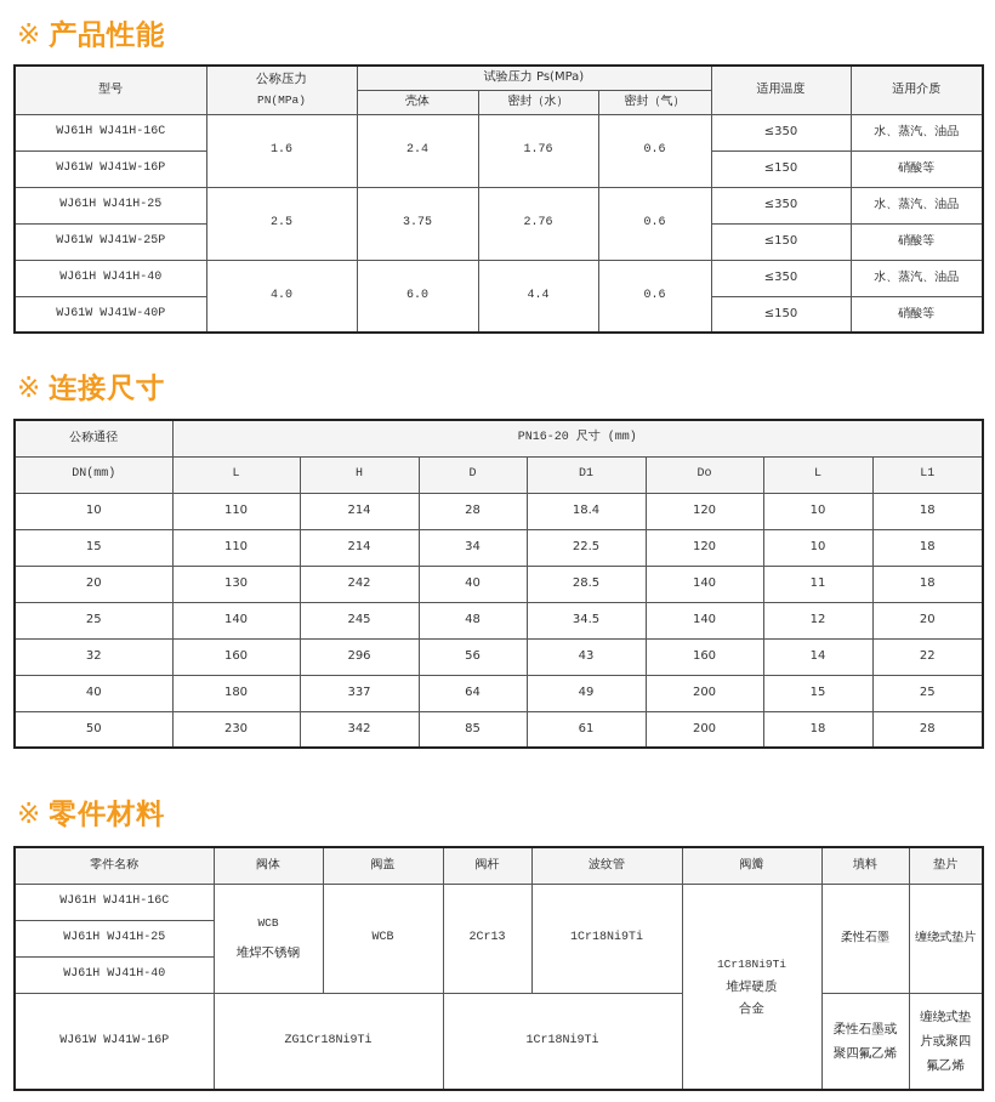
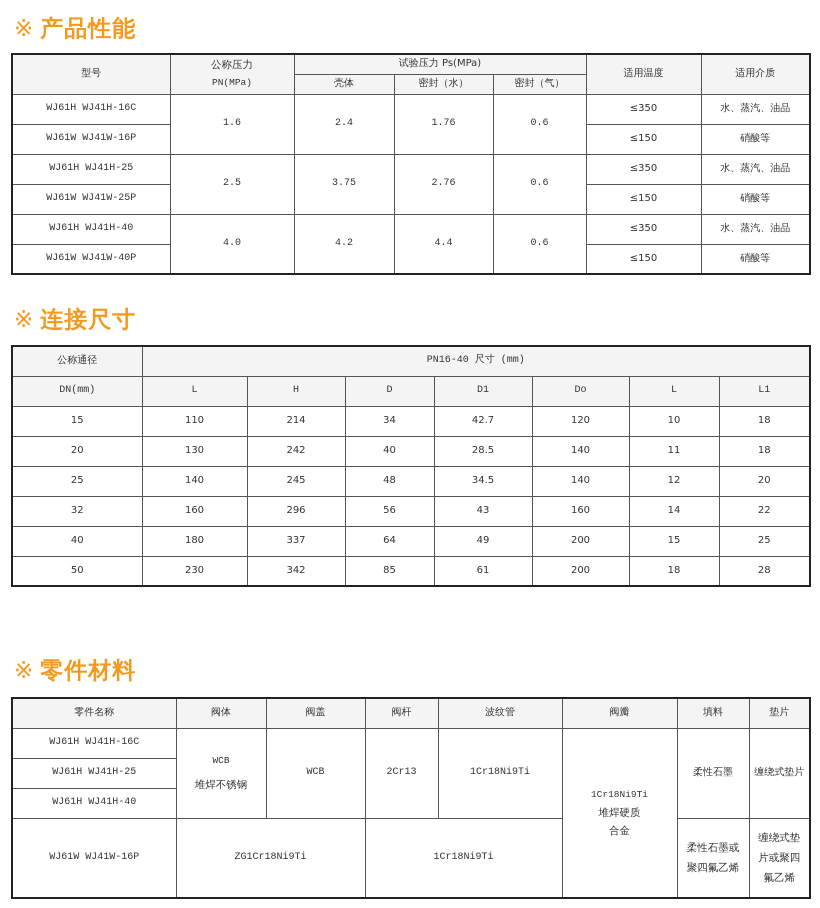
  ※ 产品性能
  型号	公称压力 PN(MPa)	试验压力 Ps(MPa)	适用温度	适用介质
  壳体	密封（水）	密封（气）
  WJ61H WJ41H-16C	1.6	2.4	1.76	0.6	≤350	水、蒸汽、油品
  WJ61W WJ41W-16P	≤150	硝酸等
  WJ61H WJ41H-25	2.5	3.75	2.76	0.6	≤350	水、蒸汽、油品
  WJ61W WJ41W-25P	≤150	硝酸等
- WJ61H WJ41H-40	4.0	6.0	4.4	0.6	≤350	水、蒸汽、油品
+ WJ61H WJ41H-40	4.0	4.2	4.4	0.6	≤350	水、蒸汽、油品
  WJ61W WJ41W-40P	≤150	硝酸等
  ※ 连接尺寸
- 公称通径	PN16-20 尺寸 (mm)
+ 公称通径	PN16-40 尺寸 (mm)
  DN(mm)	L	H	D	D1	Do	L	L1
- 10	110	214	28	18.4	120	10	18
- 15	110	214	34	22.5	120	10	18
+ 15	110	214	34	42.7	120	10	18
  20	130	242	40	28.5	140	11	18
  25	140	245	48	34.5	140	12	20
  32	160	296	56	43	160	14	22
  40	180	337	64	49	200	15	25
  50	230	342	85	61	200	18	28
  ※ 零件材料
  零件名称	阀体	阀盖	阀杆	波纹管	阀瓣	填料	垫片
  WJ61H WJ41H-16C	WCB 堆焊不锈钢	WCB	2Cr13	1Cr18Ni9Ti	1Cr18Ni9Ti 堆焊硬质 合金	柔性石墨	缠绕式垫片
  WJ61H WJ41H-25
  WJ61H WJ41H-40
  WJ61W WJ41W-16P	ZG1Cr18Ni9Ti	1Cr18Ni9Ti	柔性石墨或 聚四氟乙烯	缠绕式垫 片或聚四 氟乙烯
